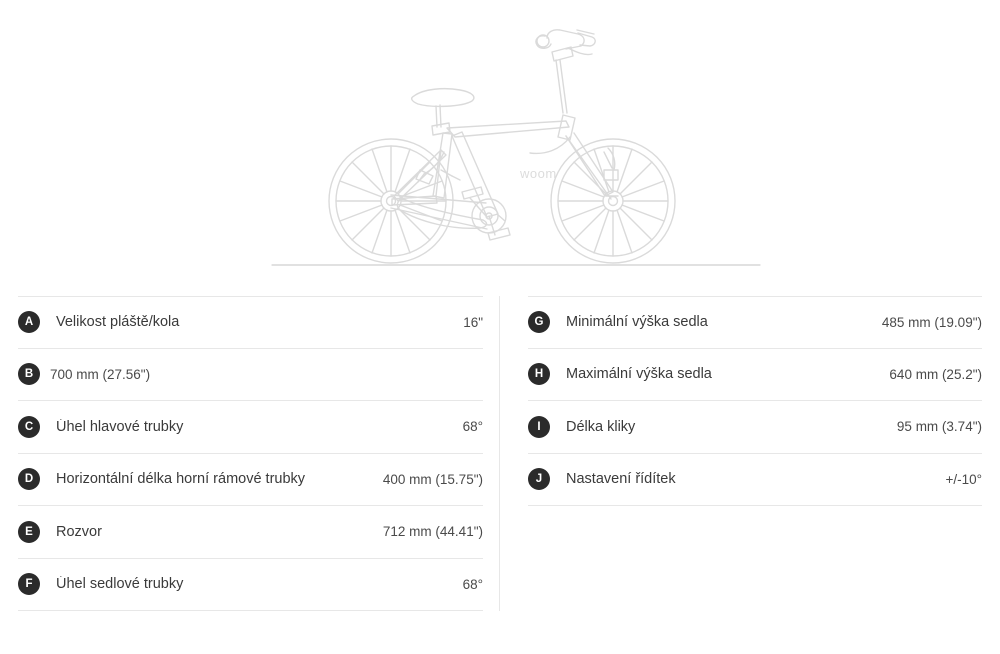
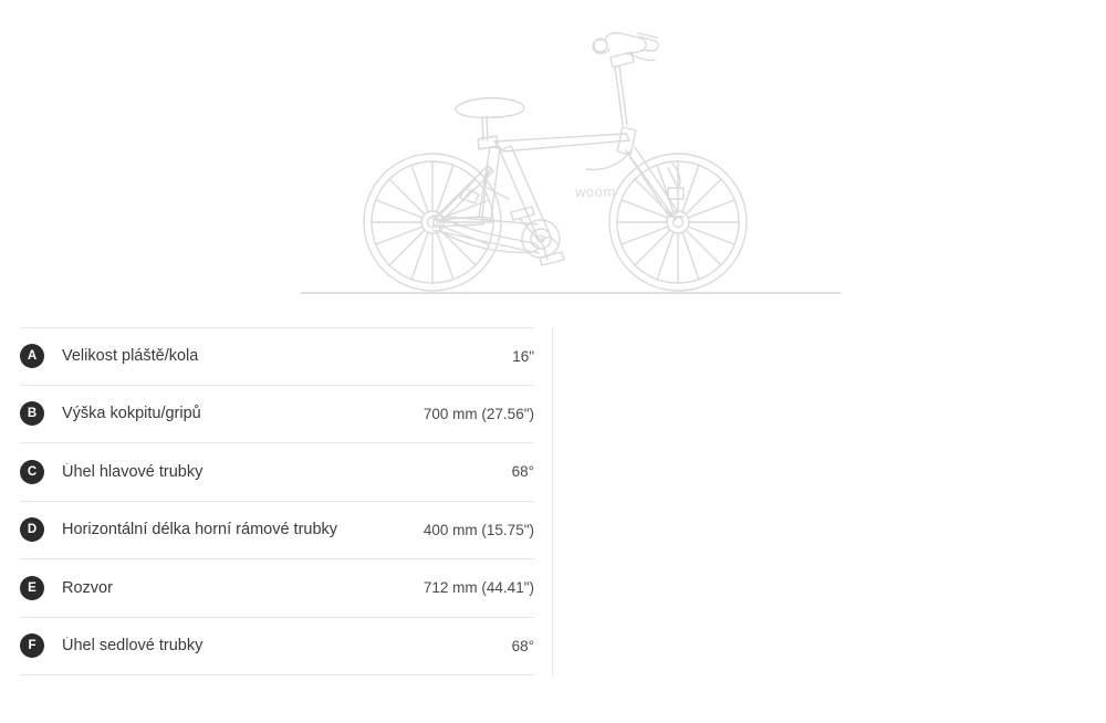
  woom
  A
  Velikost pláště/kola
  16"
  B
+ Výška kokpitu/gripů
  700 mm (27.56")
  C
  Úhel hlavové trubky
  68°
  D
  Horizontální délka horní rámové trubky
  400 mm (15.75")
  E
  Rozvor
  712 mm (44.41")
  F
  Úhel sedlové trubky
  68°
- G
- Minimální výška sedla
- 485 mm (19.09")
- H
- Maximální výška sedla
- 640 mm (25.2")
- I
- Délka kliky
- 95 mm (3.74")
- J
- Nastavení řídítek
- +/-10°
